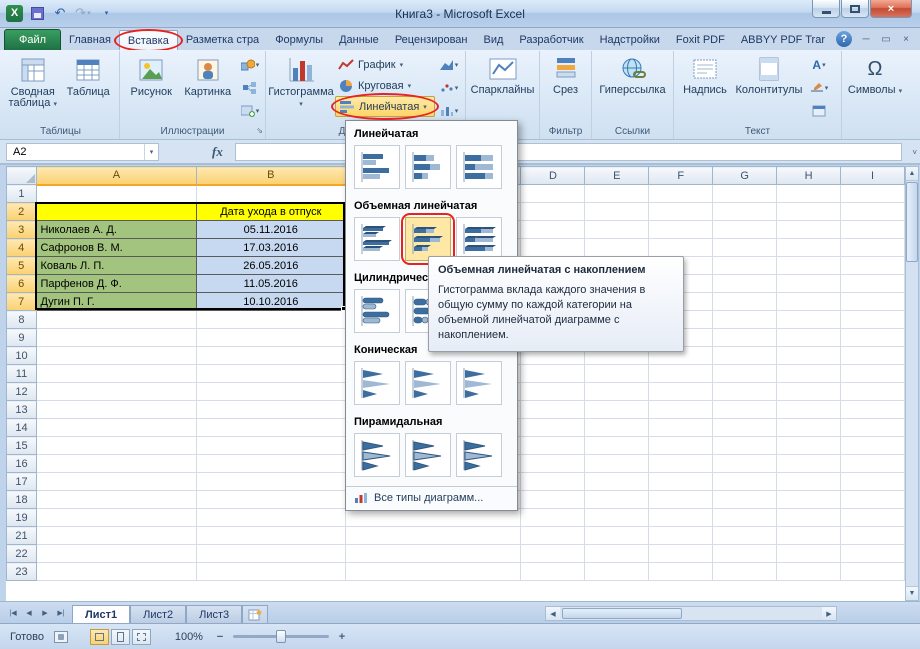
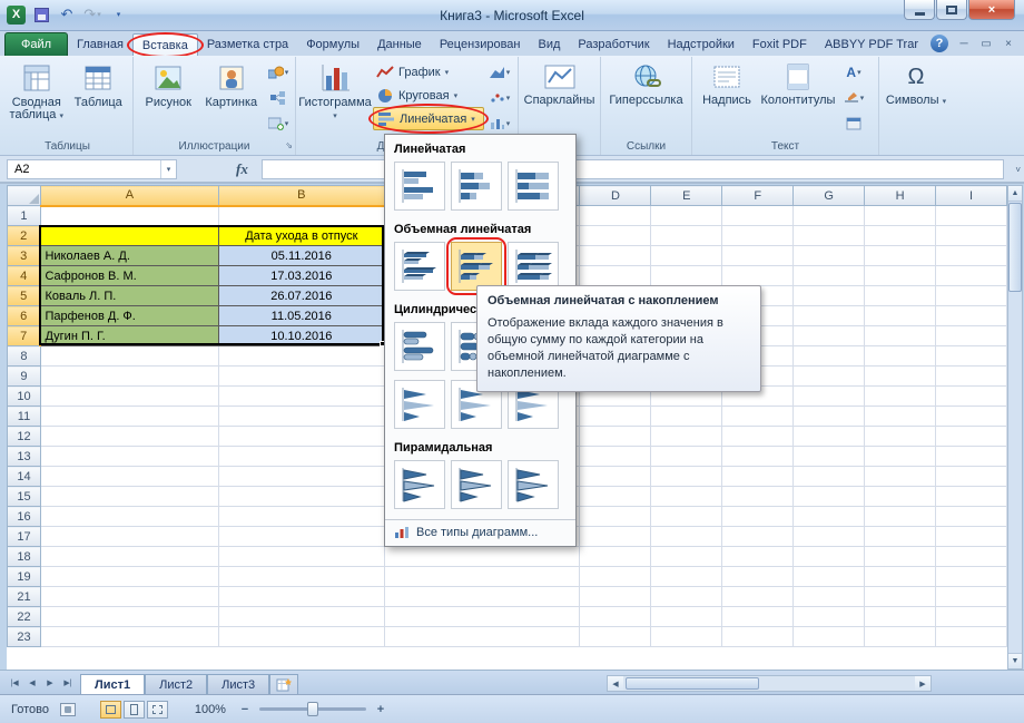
  X
  ↶
  ↷
  Книга3 - Microsoft Excel
  ×
  Файл
  Главная
  Вставка
  Разметка стра
  Формулы
  Данные
  Рецензирован
  Вид
  Разработчик
  Надстройки
  Foxit PDF
  ABBYY PDF Trar
  ?
  ─
  ▭
  ×
  Сводная таблица
  Таблица
  Таблицы
  Рисунок
  Картинка
  Иллюстрации
  ⇘
  Гистограмма
  График
  Круговая
  Линейчатая
  Спарклайны
- Срез
- Фильтр
  Гиперссылка
  Ссылки
  Надпись
  Колонтитулы
  А
  Текст
  Ω
  Символы
  A2
  fx
  ˅
  	A	B		D	E	F	G	H	I
  1
  2		Дата ухода в отпуск
  3	Николаев А. Д.	05.11.2016
  4	Сафронов В. М.	17.03.2016
- 5	Коваль Л. П.	26.05.2016
+ 5	Коваль Л. П.	26.07.2016
  6	Парфенов Д. Ф.	11.05.2016
  7	Дугин П. Г.	10.10.2016
  8
  9
  10
  11
  12
  13
  14
  15
  16
  17
  18
  19
  21
  22
  23
  Лист1
  Лист2
  Лист3
  Готово
  100%
  −
  +
  Линейчатая
  Объемная линейчатая
  Цилиндричес
- Коническая
  Пирамидальная
  Все типы диаграмм...
  Объемная линейчатая с накоплением
- Гистограмма вклада каждого значения в общую сумму по каждой категории на объемной линейчатой диаграмме с накоплением.
+ Отображение вклада каждого значения в общую сумму по каждой категории на объемной линейчатой диаграмме с накоплением.
